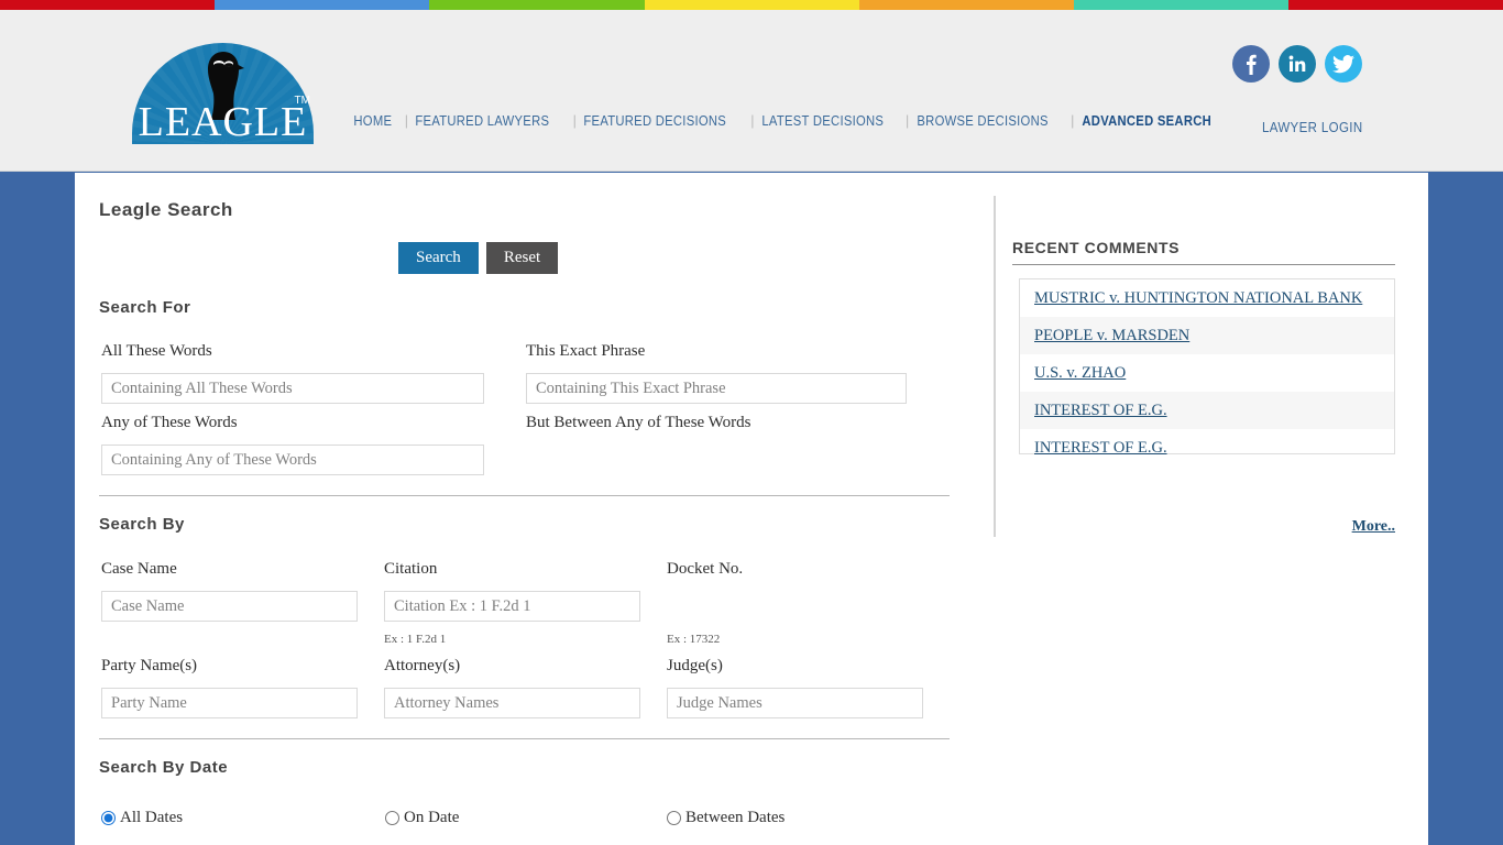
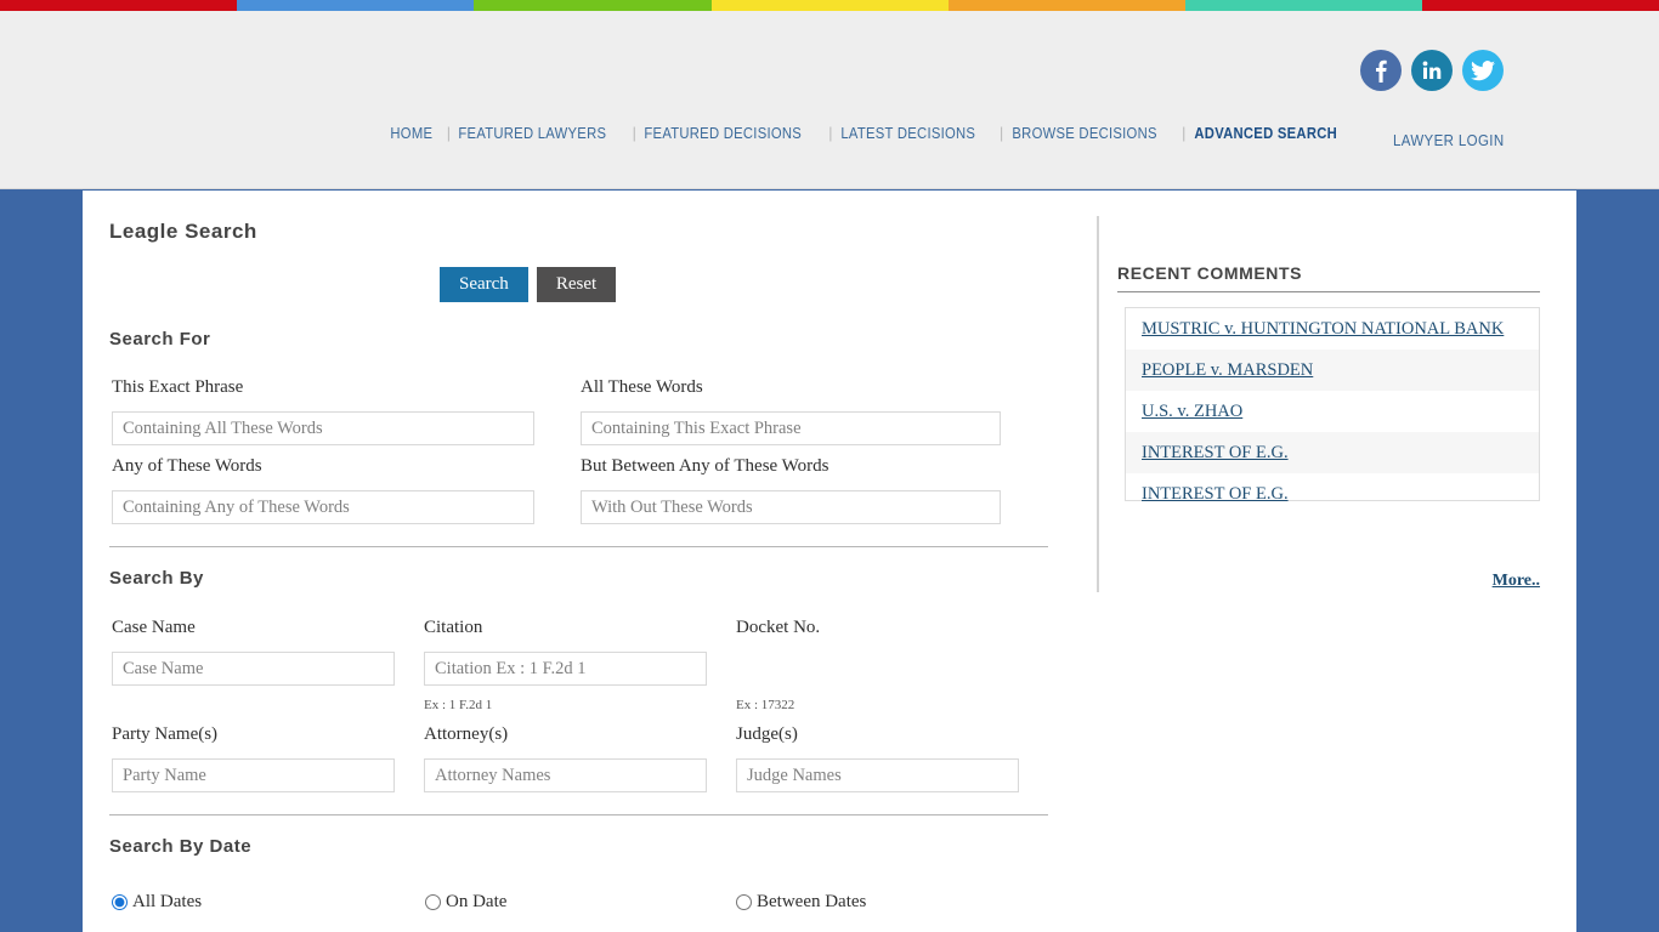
- LEAGLE
- TM
  HOME
  |
  FEATURED LAWYERS
  |
  FEATURED DECISIONS
  |
  LATEST DECISIONS
  |
  BROWSE DECISIONS
  |
  ADVANCED SEARCH
  LAWYER LOGIN
  Leagle Search
  Search
  Reset
  Search For
- All These Words
+ This Exact Phrase
  Containing All These Words
- This Exact Phrase
+ All These Words
  Containing This Exact Phrase
  Any of These Words
  Containing Any of These Words
  But Between Any of These Words
+ With Out These Words
  Search By
  Case Name
  Case Name
  Citation
  Citation Ex : 1 F.2d 1
  Ex : 1 F.2d 1
  Docket No.
  Ex : 17322
  Party Name(s)
  Party Name
  Attorney(s)
  Attorney Names
  Judge(s)
  Judge Names
  Search By Date
  All Dates
  On Date
  Between Dates
  RECENT COMMENTS
  MUSTRIC v. HUNTINGTON NATIONAL BANK
  PEOPLE v. MARSDEN
  U.S. v. ZHAO
  INTEREST OF E.G.
  INTEREST OF E.G.
  More..
